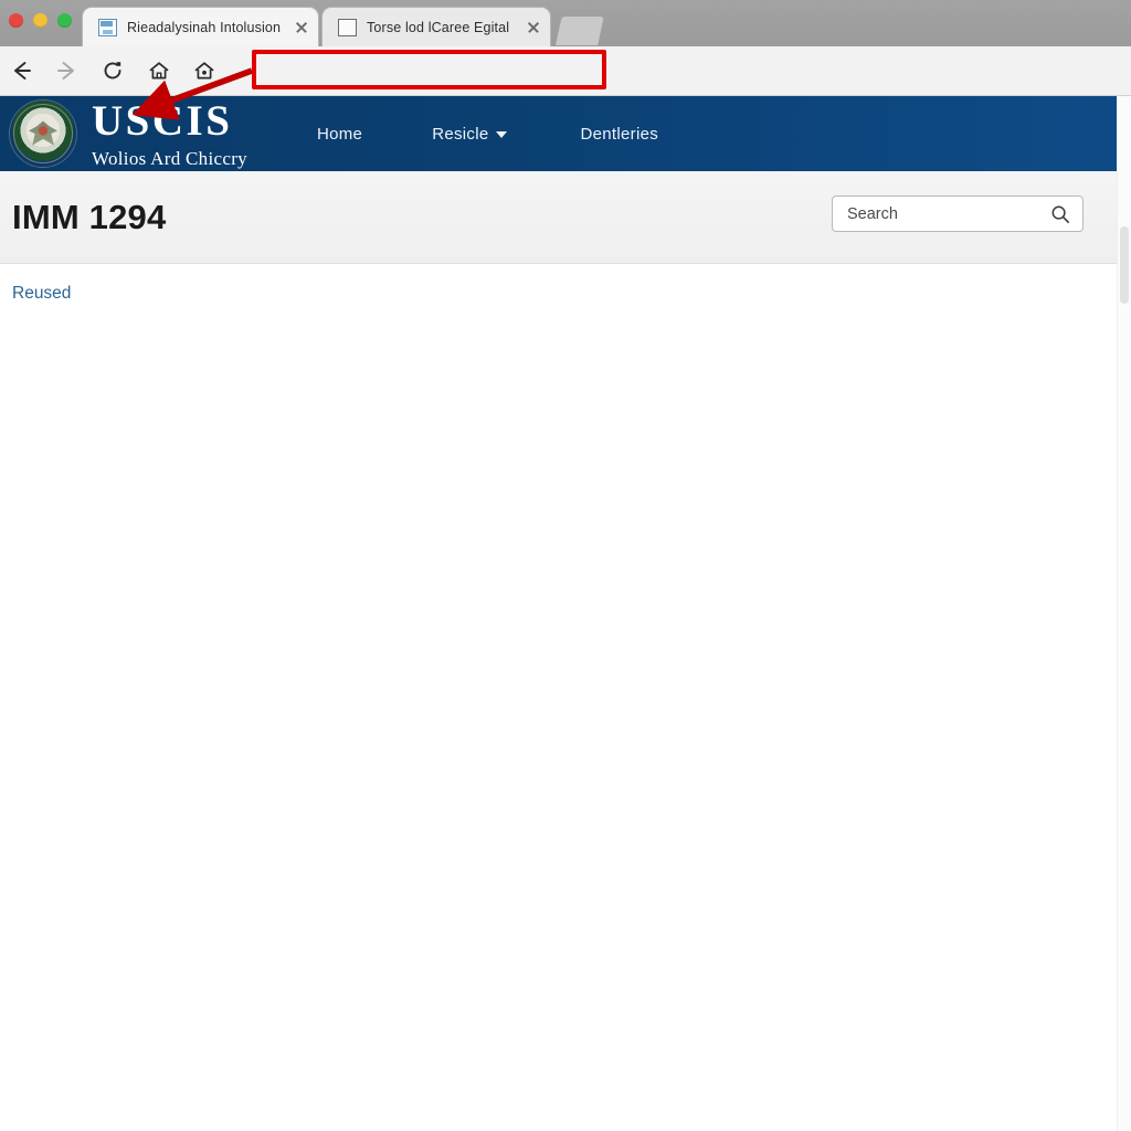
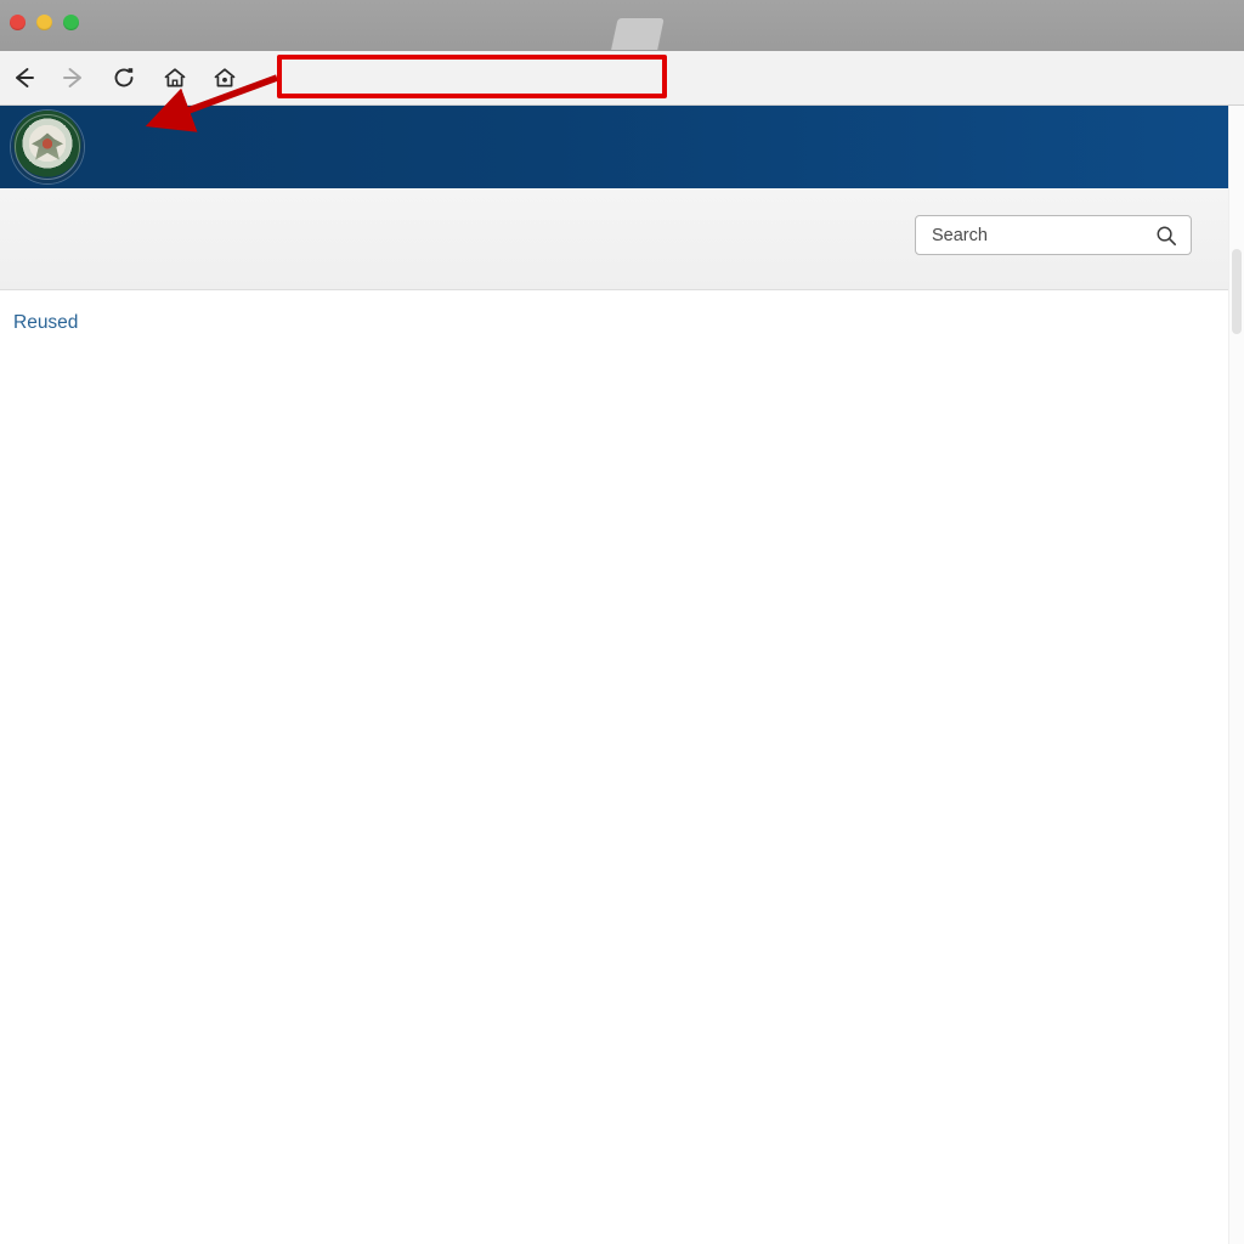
- Rieadalysinah Intolusion
- Torse lod lCaree Egital
- USCIS
- Wolios Ard Chiccry
- Home
- Resicle
- Dentleries
- IMM 1294
  Search
  Reused
